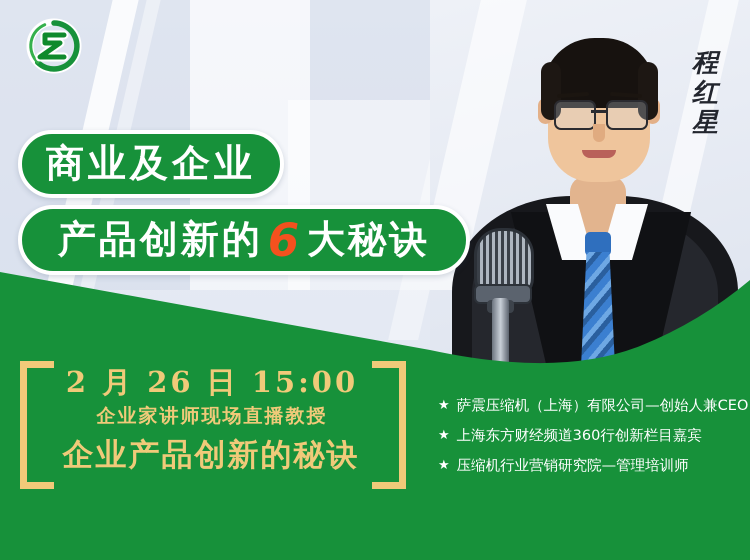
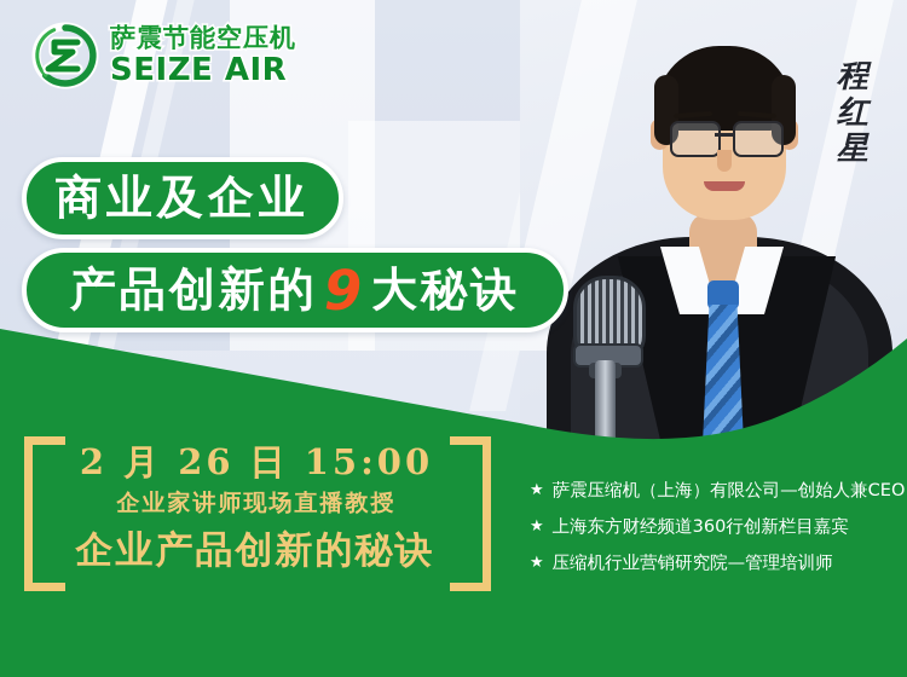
+ 萨震节能空压机
+ SE
+ I
+ ZE AIR
  商业及企业
  产品创新的
- 6
+ 9
  大秘诀
  程
  红
  星
  2 月 26 日 15:00
  企业家讲师现场直播教授
  企业产品创新的秘诀
  ★
  萨震压缩机（上海）有限公司—创始人兼CEO
  ★
  上海东方财经频道360行创新栏目嘉宾
  ★
  压缩机行业营销研究院—管理培训师
